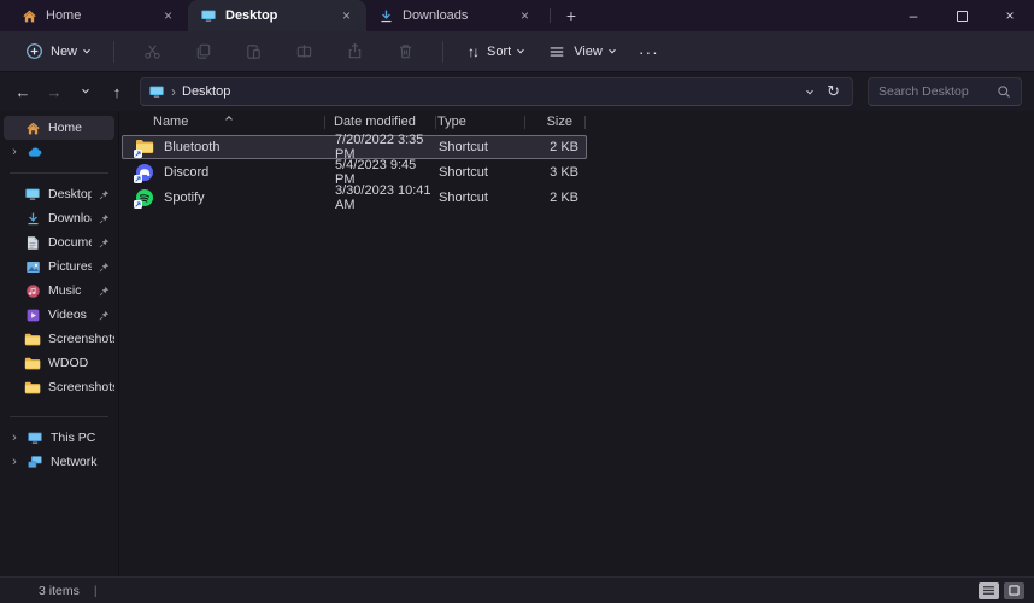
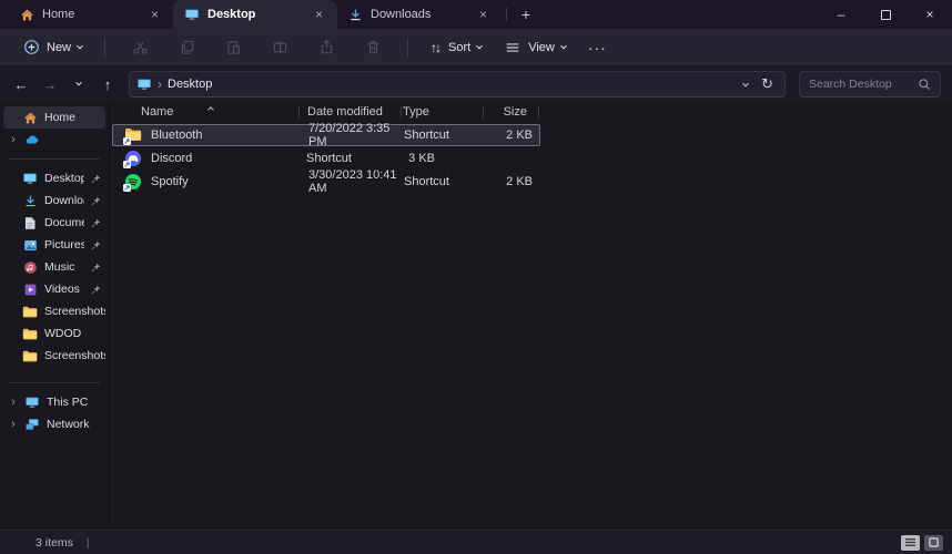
  Home
  ×
  Desktop
  ×
  Downloads
  ×
  +
  –
  ×
  New
  ↑↓
  Sort
  View
  ···
  ←
  →
  ↑
  ›
  Desktop
  ↻
  Search Desktop
  Home
  ›
  Desktop
  Pictures
  Music
  Videos
  Screenshot
  WDOD
  Screenshot
  ›
  This PC
  ›
  Network
  Name
  Date modified
  Type
  Size
  Bluetooth
  7/20/2022 3:35 PM
  Shortcut
  2 KB
  Discord
- 5/4/2023 9:45 PM
  Shortcut
  3 KB
  Spotify
  3/30/2023 10:41 AM
  Shortcut
  2 KB
  3 items
  |
